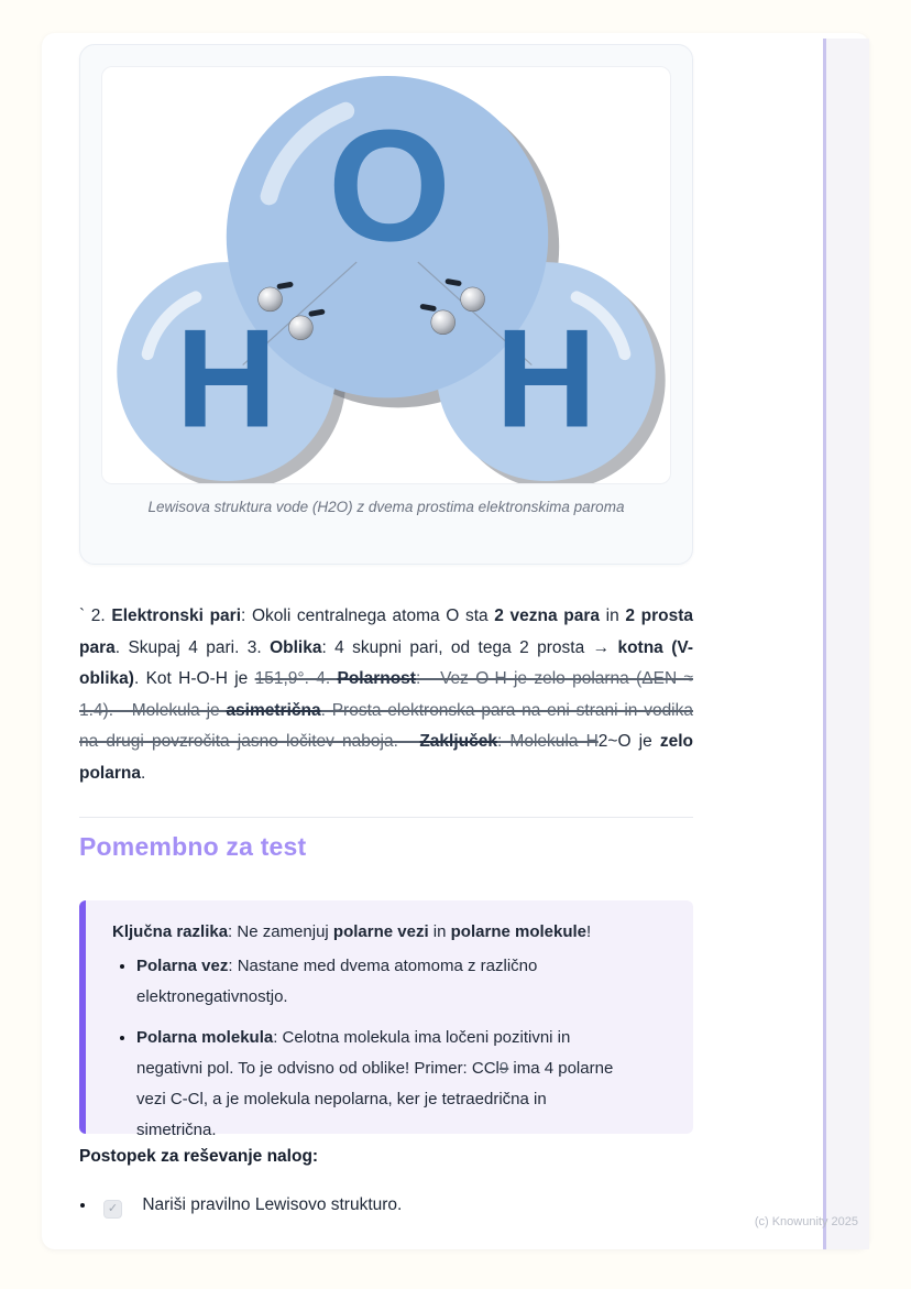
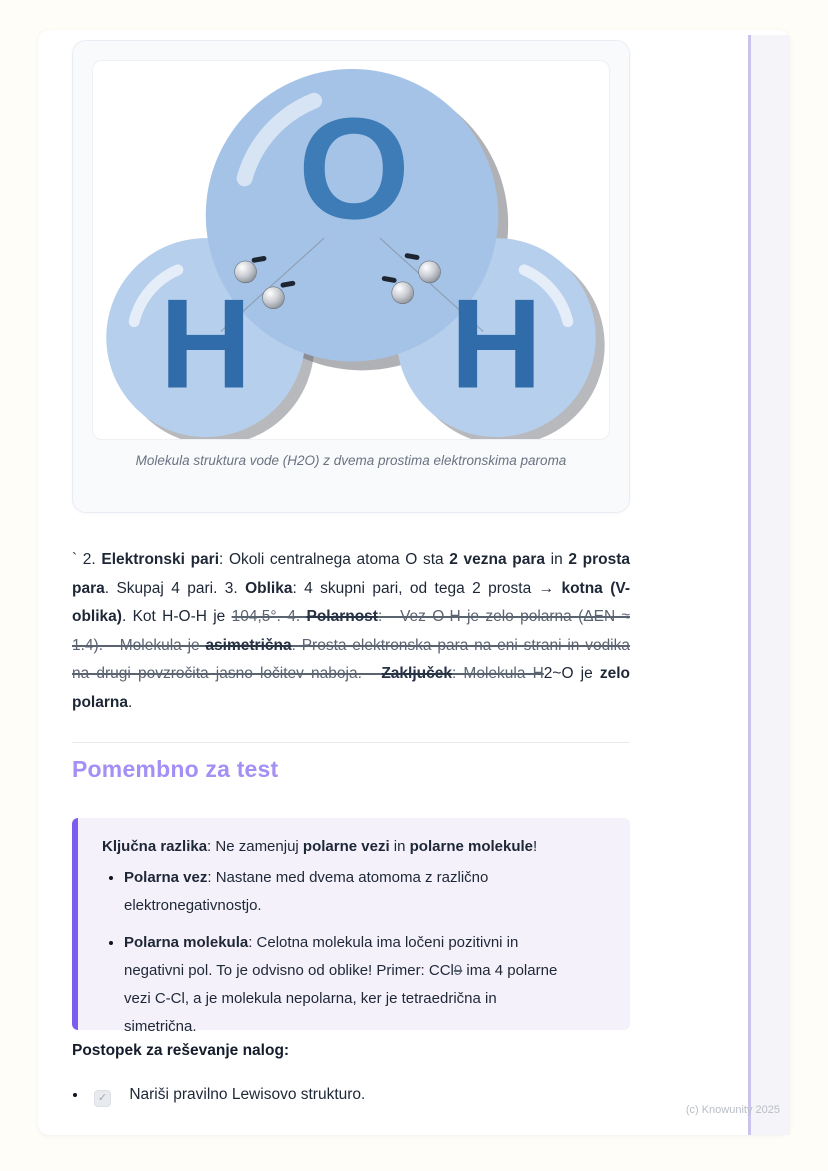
  O
  H
  H
- Lewisova struktura vode (H2O) z dvema prostima elektronskima paroma
+ Molekula struktura vode (H2O) z dvema prostima elektronskima paroma
- ` 2. Elektronski pari: Okoli centralnega atoma O sta 2 vezna para in 2 prosta para. Skupaj 4 pari. 3. Oblika: 4 skupni pari, od tega 2 prosta → kotna (V-oblika). Kot H-O-H je 151,9°. 4. Polarnost: - Vez O-H je zelo polarna (ΔEN ≈ 1.4). - Molekula je asimetrična. Prosta elektronska para na eni strani in vodika na drugi povzročita jasno ločitev naboja. - Zaključek: Molekula H2~O je zelo polarna.
+ ` 2. Elektronski pari: Okoli centralnega atoma O sta 2 vezna para in 2 prosta para. Skupaj 4 pari. 3. Oblika: 4 skupni pari, od tega 2 prosta → kotna (V-oblika). Kot H-O-H je 104,5°. 4. Polarnost: - Vez O-H je zelo polarna (ΔEN ≈ 1.4). - Molekula je asimetrična. Prosta elektronska para na eni strani in vodika na drugi povzročita jasno ločitev naboja. - Zaključek: Molekula H2~O je zelo polarna.
  Pomembno za test
  Ključna razlika: Ne zamenjuj polarne vezi in polarne molekule!
  Polarna vez: Nastane med dvema atomoma z različno elektronegativnostjo.
  Polarna molekula: Celotna molekula ima ločeni pozitivni in negativni pol. To je odvisno od oblike! Primer: CCl9 ima 4 polarne vezi C-Cl, a je molekula nepolarna, ker je tetraedrična in simetrična.
  Postopek za reševanje nalog:
  ✓
  Nariši pravilno Lewisovo strukturo.
  (c) Knowunity 2025
